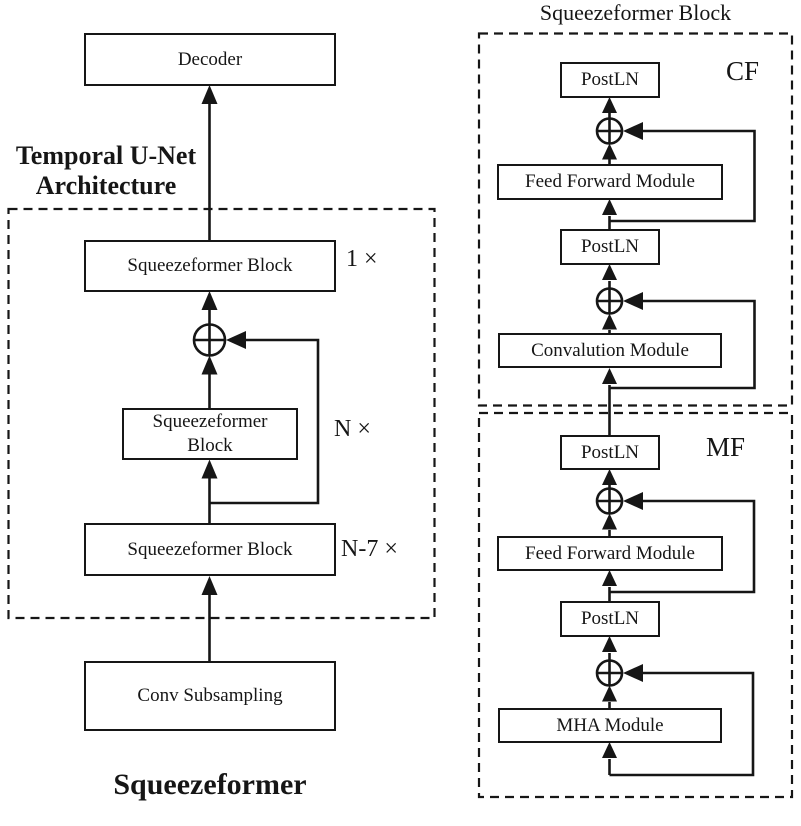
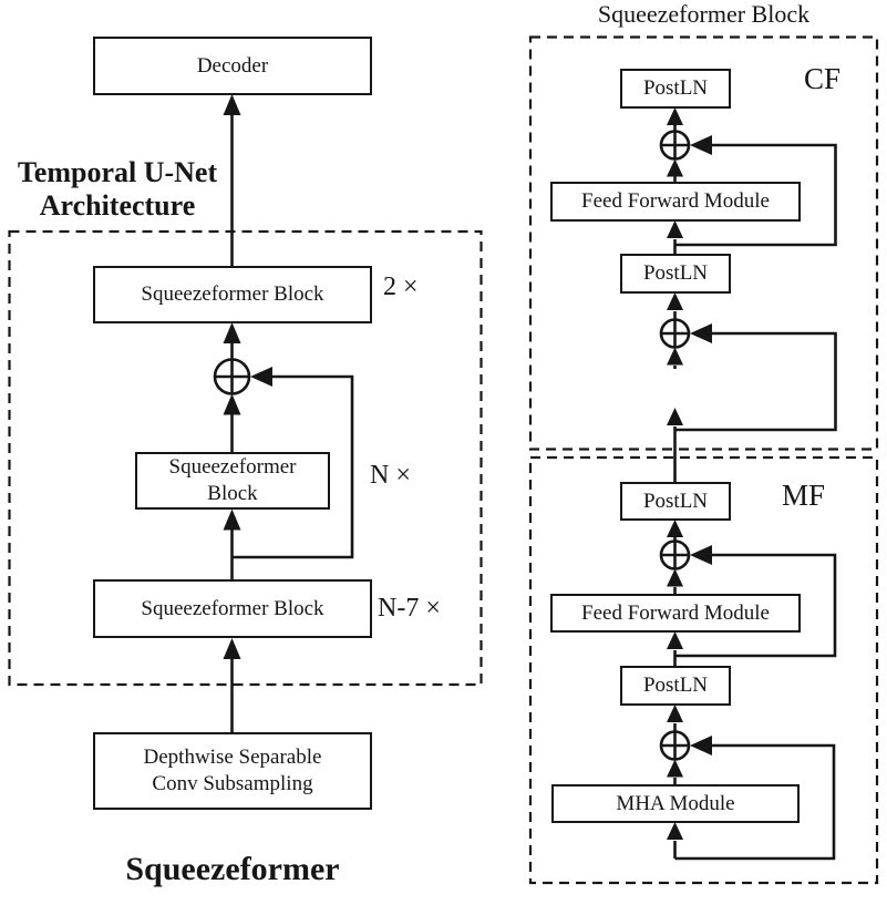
  Decoder
  Temporal U-Net
  Architecture
  Squeezeformer Block
- 1 ×
+ 2 ×
  Squeezeformer
  Block
  N ×
  Squeezeformer Block
  N-7 ×
+ Depthwise Separable
  Conv Subsampling
  Squeezeformer
  Squeezeformer Block
  PostLN
  CF
  Feed Forward Module
  PostLN
- Convalution Module
  PostLN
  MF
  Feed Forward Module
  PostLN
  MHA Module
